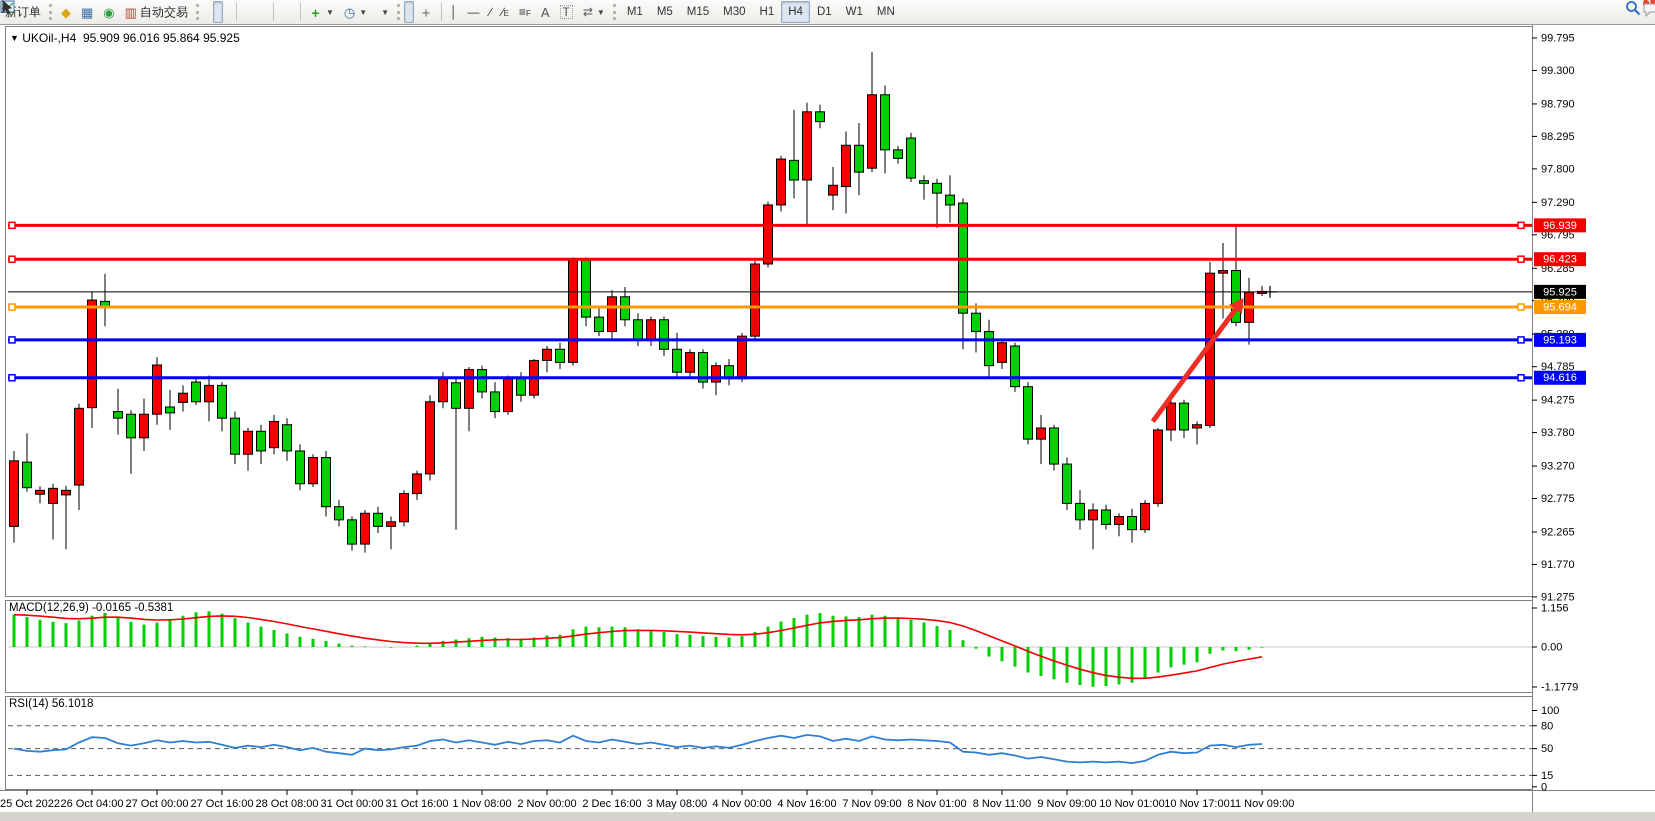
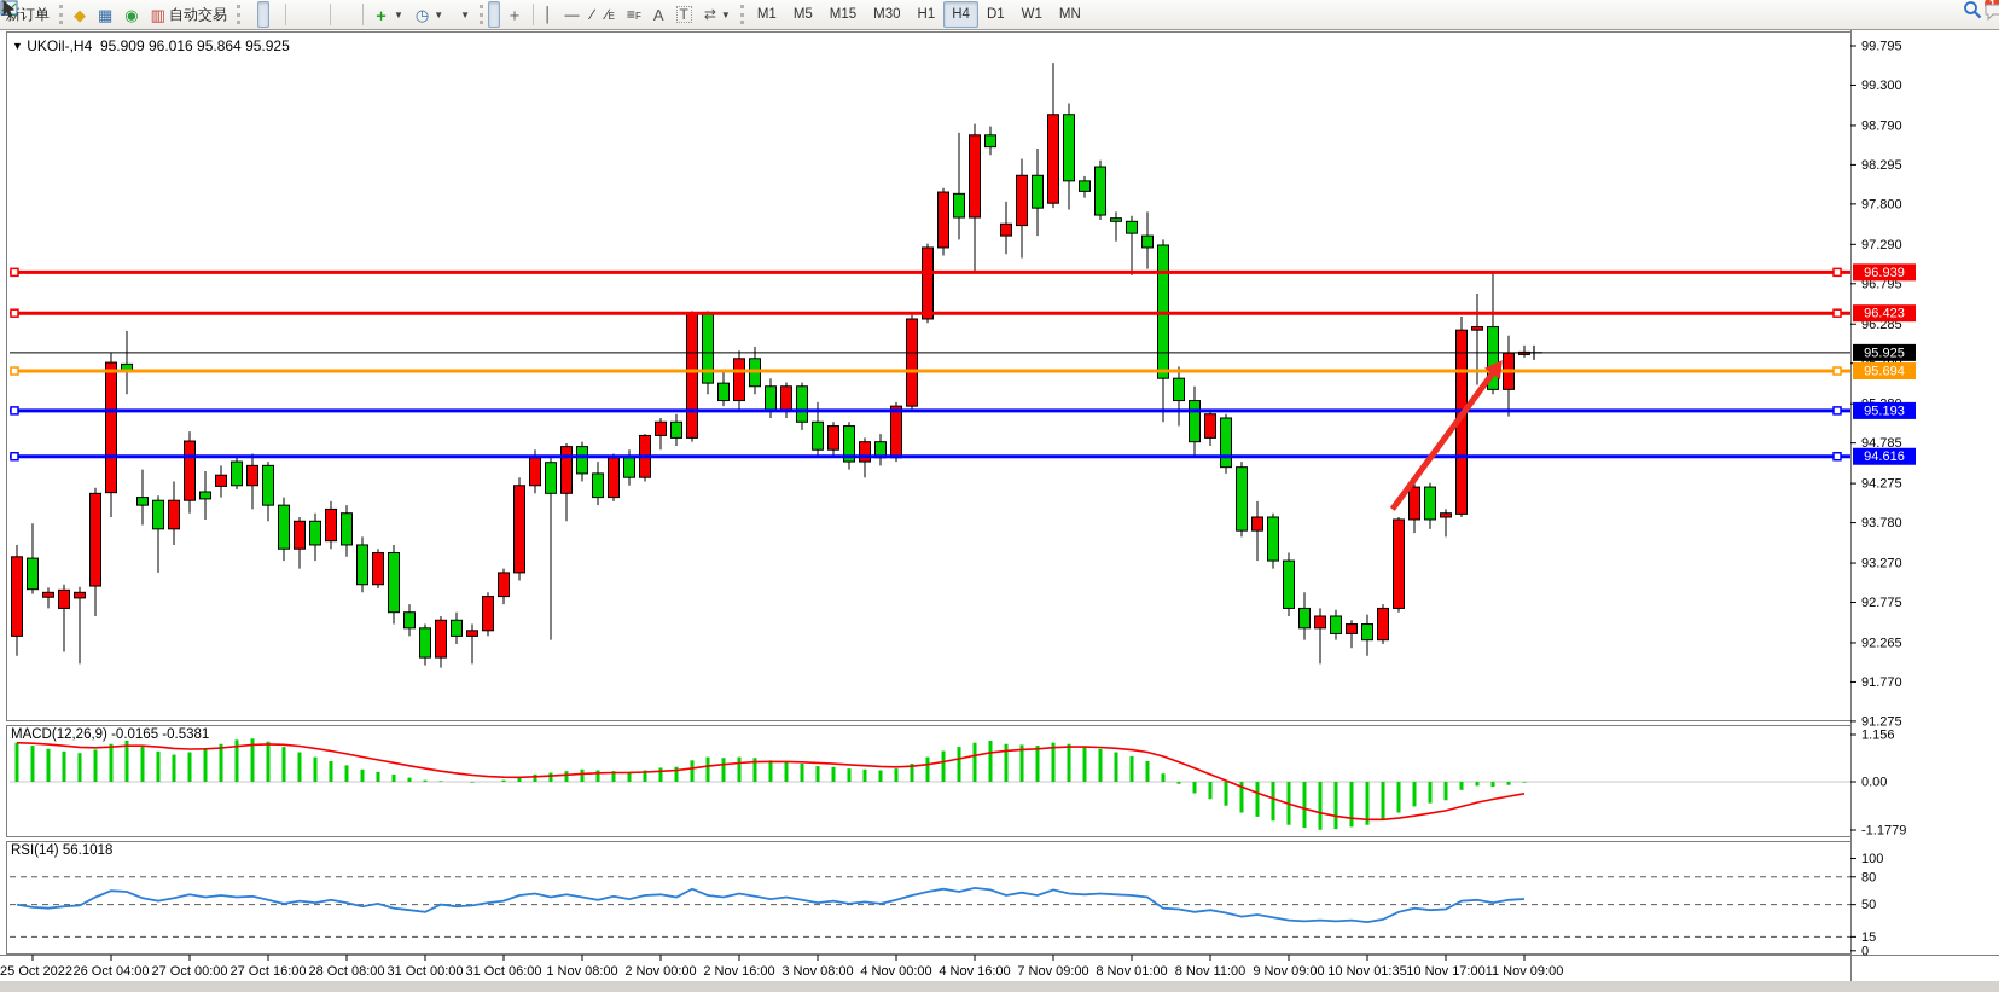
  ◆
  ▦
  ◉
  ▥
  自动交易
  ＋
  ▼
  ◷
  ▼
  ▼
  ＋
  │
  —
  ∕
  ∕E
  ≡F
  A
  T
  ⇄
  ▼
  M1
  M5
  M15
  M30
  H1
  H4
  D1
  W1
  MN
  1
  ▼ UKOil-,H4 95.909 96.016 95.864 95.925
  MACD(12,26,9) -0.0165 -0.5381
  RSI(14) 56.1018
  99.795
  99.300
  98.790
  98.295
  97.800
  97.290
  96.795
  96.285
  94.785
  94.275
  93.780
  93.270
  92.775
  92.265
  91.770
  91.275
  25 Oct 2022
  26 Oct 04:00
  27 Oct 00:00
  27 Oct 16:00
  28 Oct 08:00
  31 Oct 00:00
- 31 Oct 16:00
+ 31 Oct 06:00
  1 Nov 08:00
  2 Nov 00:00
- 2 Dec 16:00
+ 2 Nov 16:00
- 3 May 08:00
+ 3 Nov 08:00
  4 Nov 00:00
  4 Nov 16:00
  7 Nov 09:00
  8 Nov 01:00
  8 Nov 11:00
  9 Nov 09:00
- 10 Nov 01:00
+ 10 Nov 01:35
  10 Nov 17:00
  11 Nov 09:00
  1.156
  0.00
  -1.1779
  100
  80
  50
  15
  0
  96.939
  96.423
  95.925
  95.694
  95.193
  94.616
